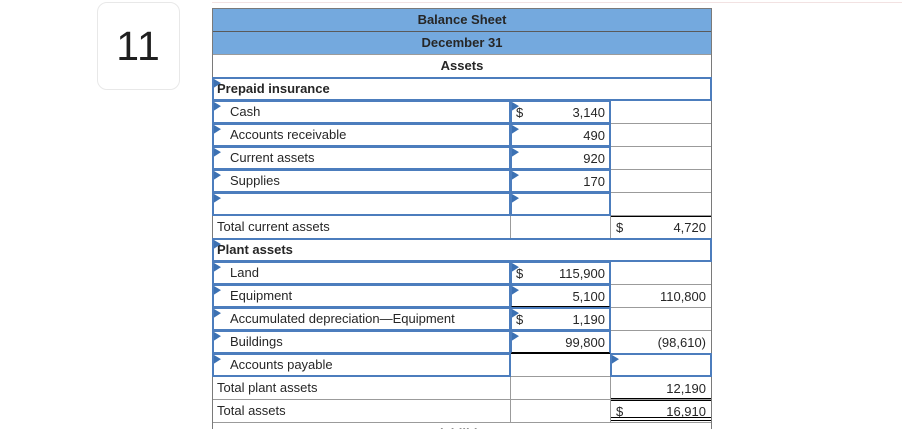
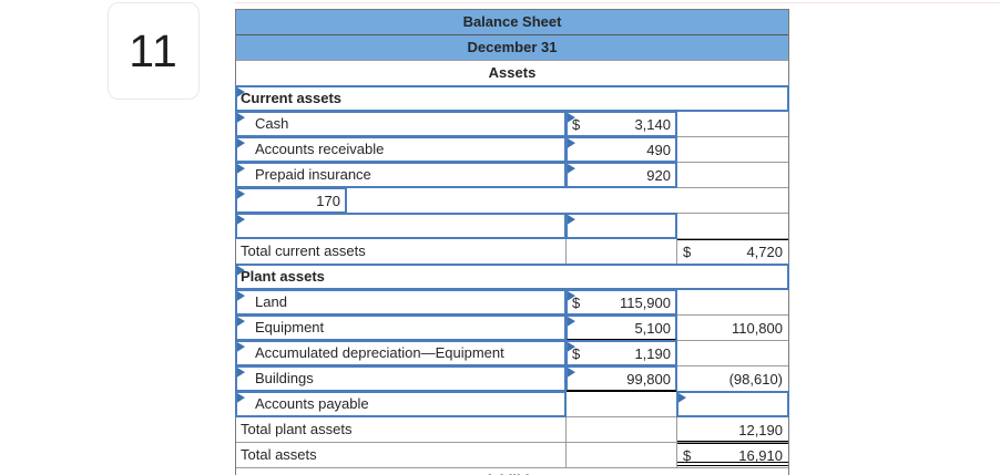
  11
  Balance Sheet
  December 31
  Assets
- Prepaid insurance
+ Current assets
  Cash
  $
  3,140
  Accounts receivable
  490
- Current assets
+ Prepaid insurance
  920
- Supplies
  170
  Total current assets
  $
  4,720
  Plant assets
  Land
  $
  115,900
  Equipment
  5,100
  110,800
  Accumulated depreciation—Equipment
  $
  1,190
  Buildings
  99,800
  (98,610)
  Accounts payable
  Total plant assets
  12,190
  Total assets
  $
  16,910
